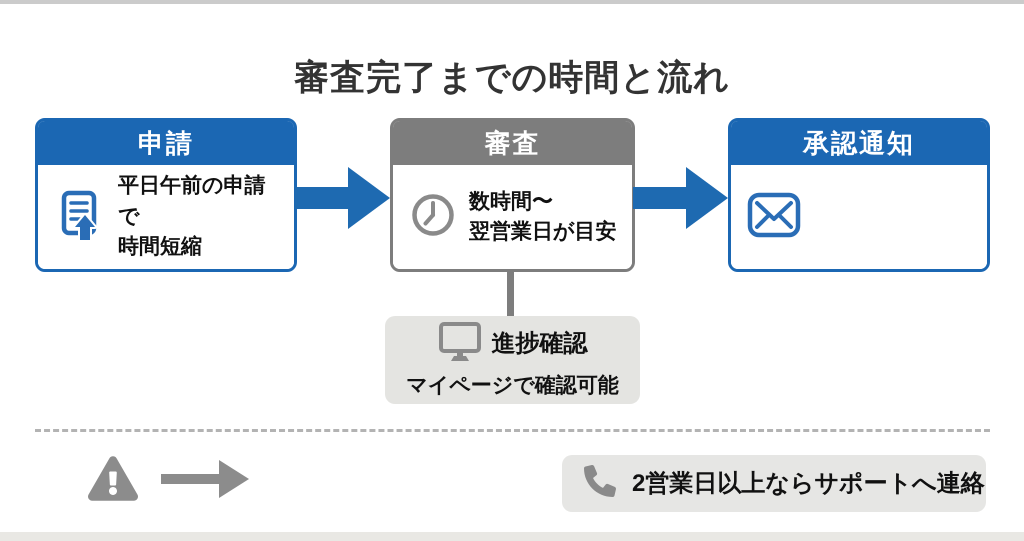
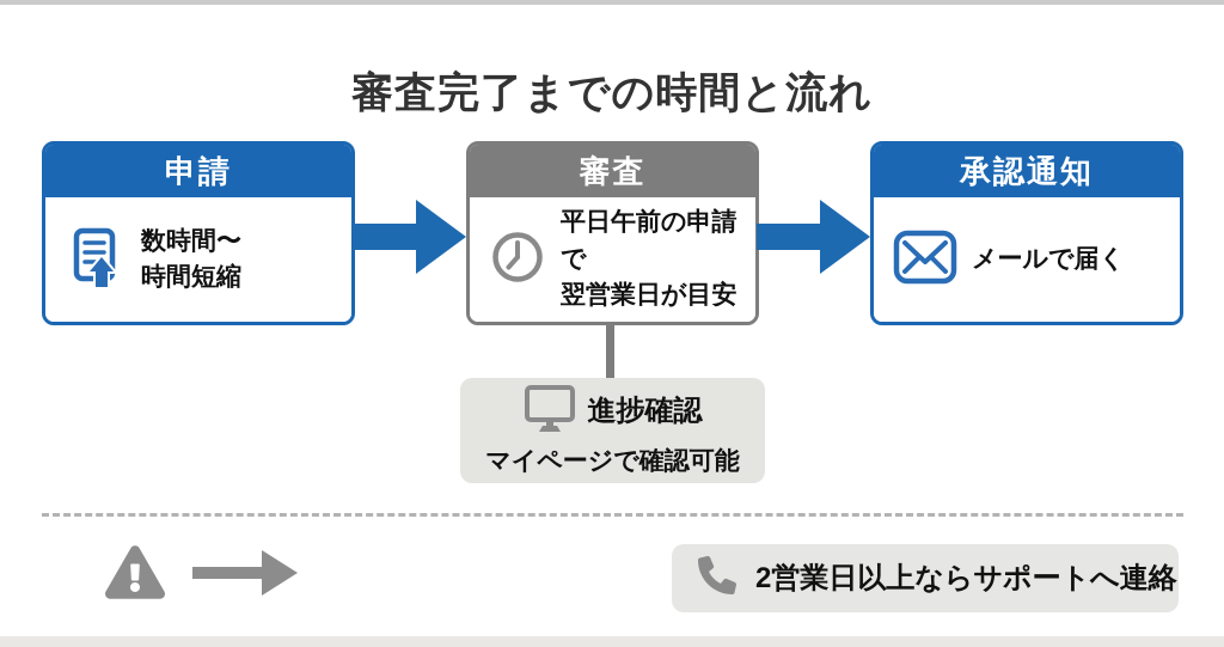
  審査完了までの時間と流れ
  申請
- 平日午前の申請で
+ 数時間〜
  時間短縮
  審査
- 数時間〜
+ 平日午前の申請で
  翌営業日が目安
  承認通知
+ メールで届く
  進捗確認
  マイページで確認可能
  2営業日以上ならサポートへ連絡
